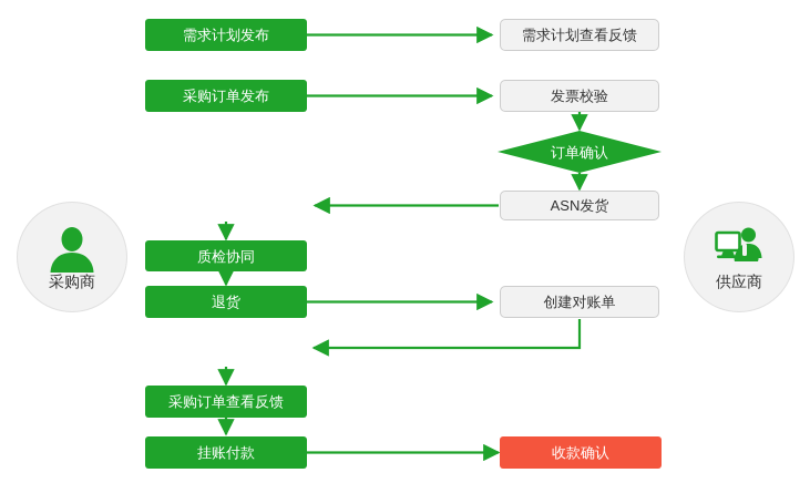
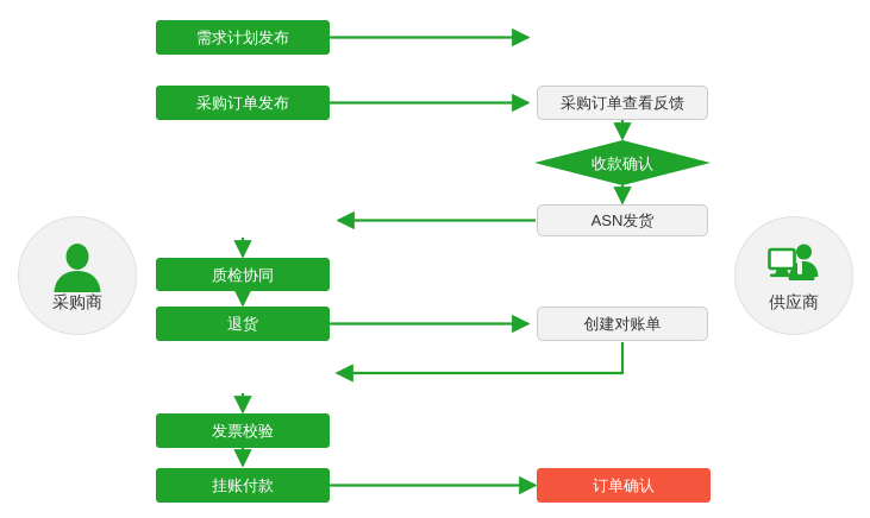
  采购商
  供应商
  需求计划发布
- 需求计划查看反馈
  采购订单发布
- 发票校验
+ 采购订单查看反馈
- 订单确认
+ 收款确认
  ASN发货
  质检协同
  退货
  创建对账单
- 采购订单查看反馈
+ 发票校验
  挂账付款
- 收款确认
+ 订单确认
